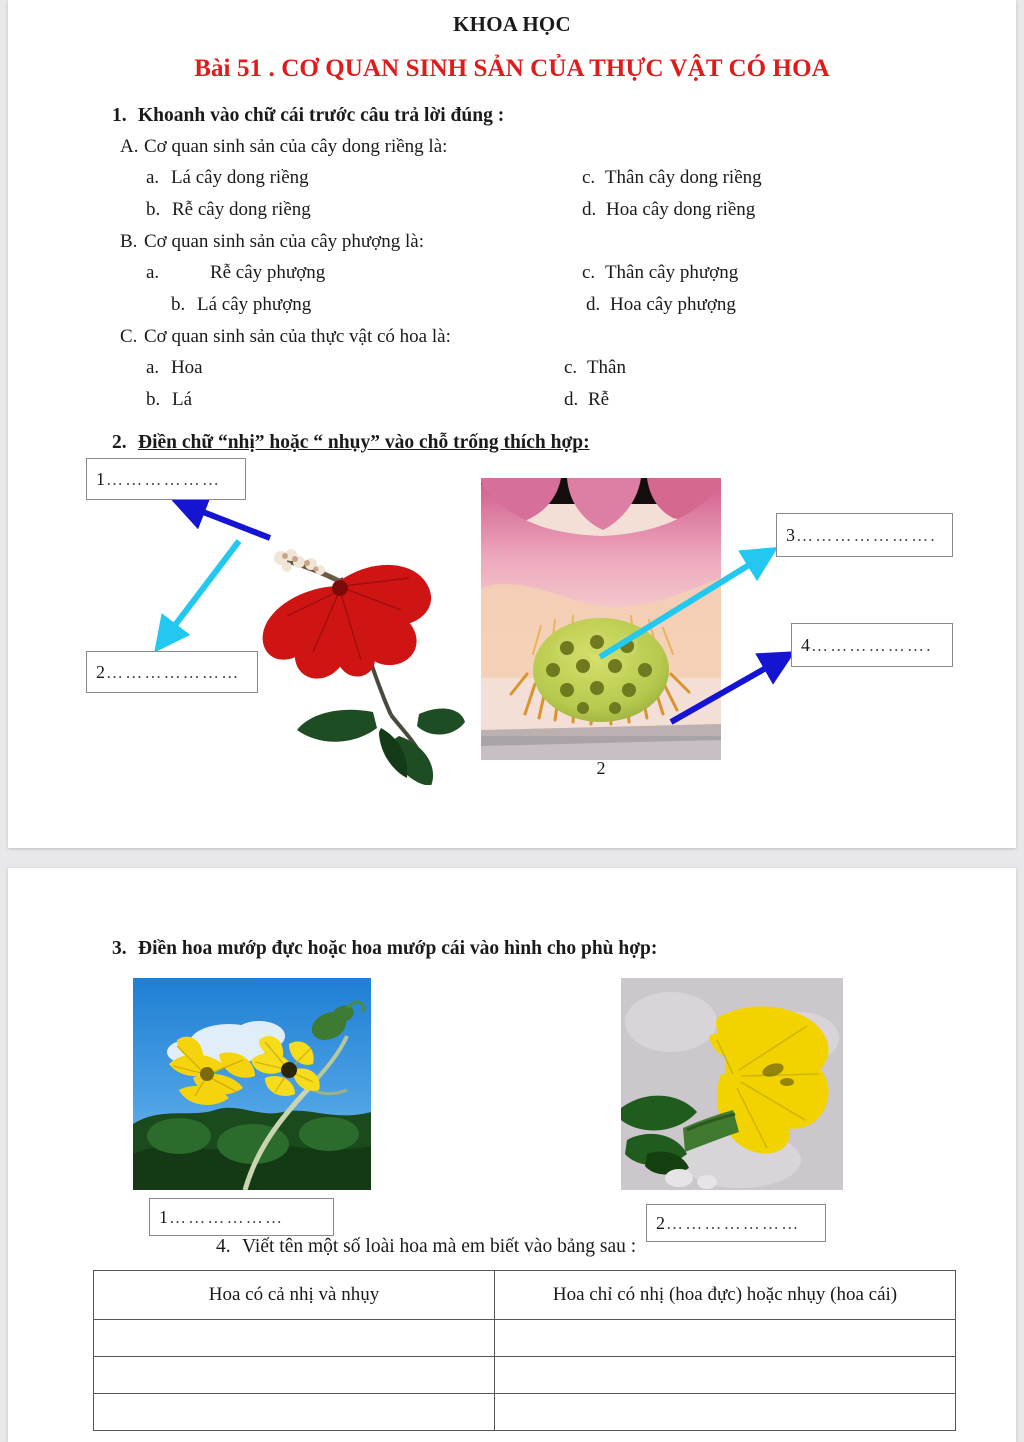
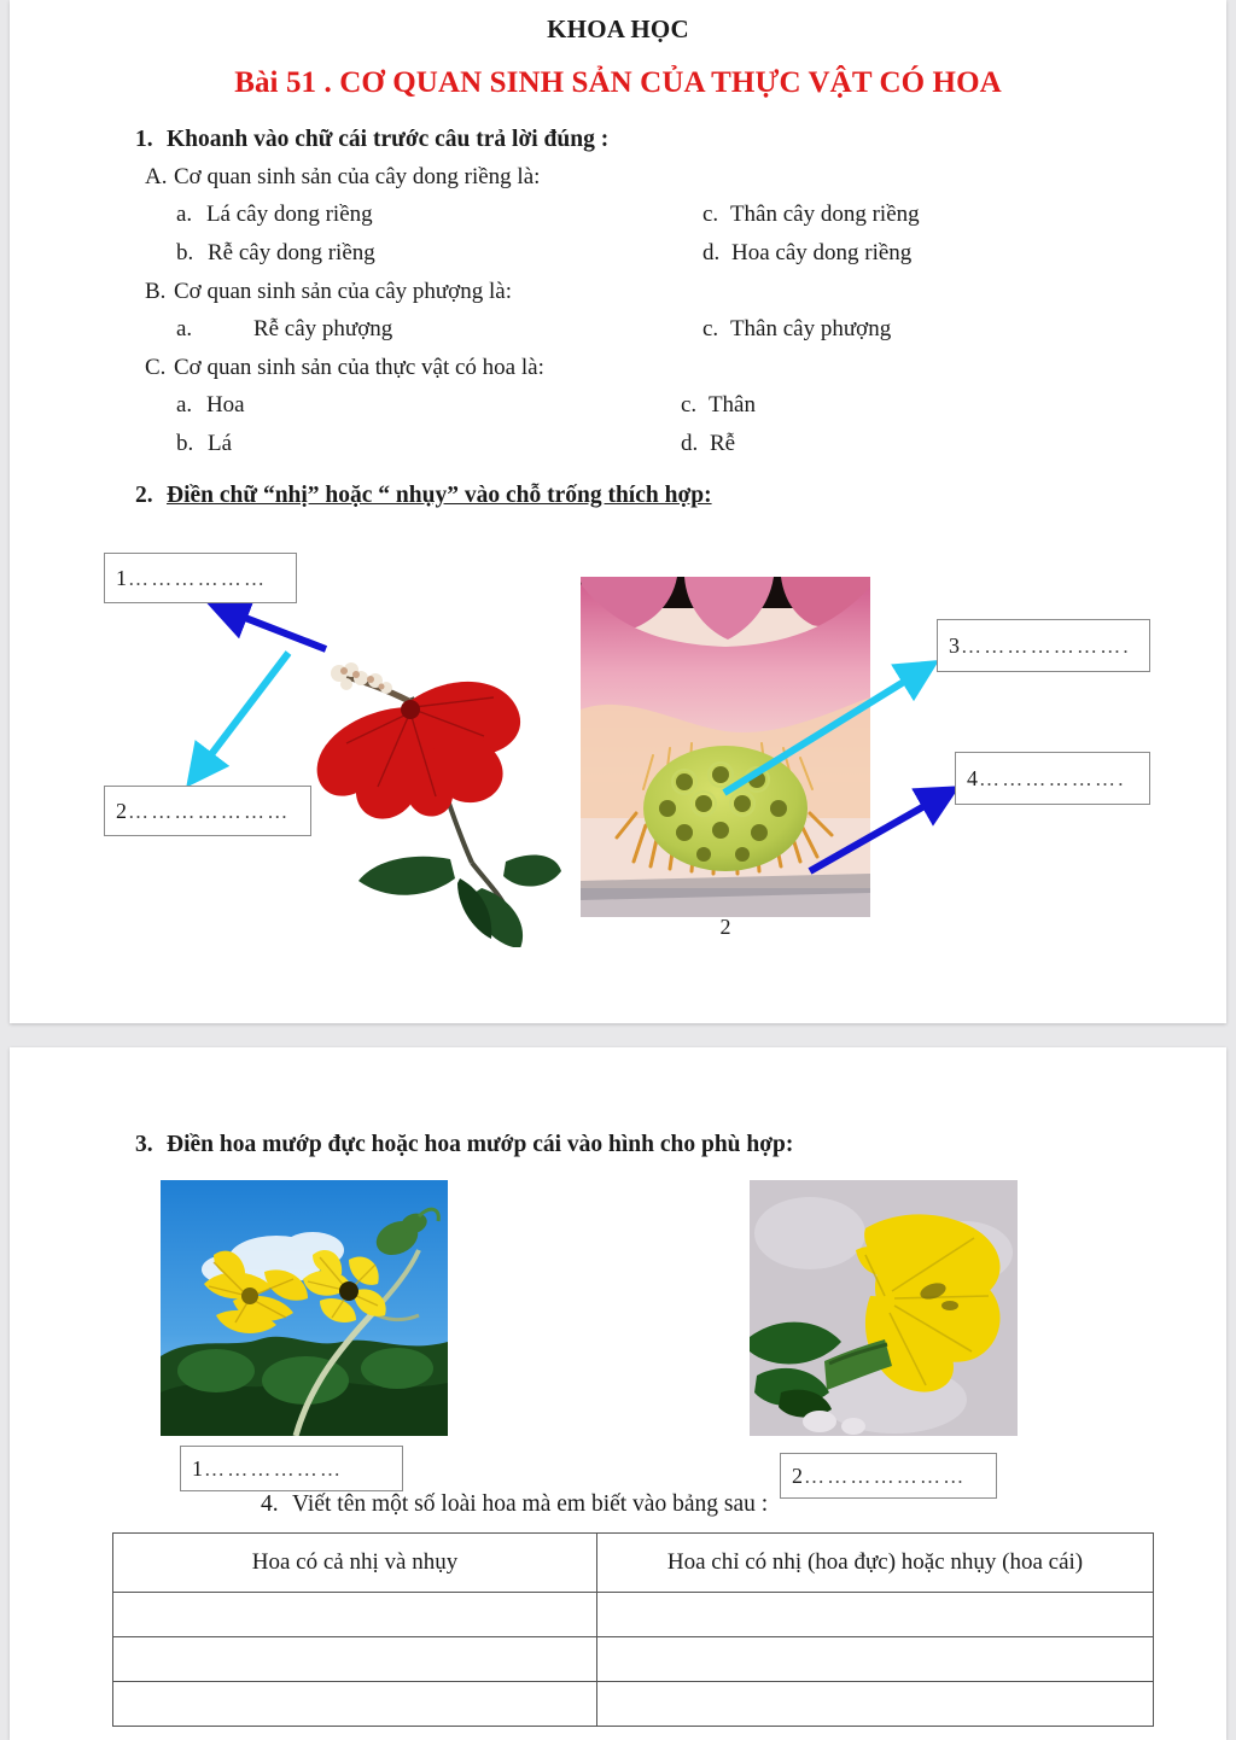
  KHOA HỌC
  Bài 51 . CƠ QUAN SINH SẢN CỦA THỰC VẬT CÓ HOA
  1. Khoanh vào chữ cái trước câu trả lời đúng :
  A. Cơ quan sinh sản của cây dong riềng là:
  a. Lá cây dong riềng
  c. Thân cây dong riềng
  b. Rễ cây dong riềng
  d. Hoa cây dong riềng
  B. Cơ quan sinh sản của cây phượng là:
  a. Rễ cây phượng
  c. Thân cây phượng
- b. Lá cây phượng
- d. Hoa cây phượng
  C. Cơ quan sinh sản của thực vật có hoa là:
  a. Hoa
  c. Thân
  b. Lá
  d. Rễ
  2. Điền chữ “nhị” hoặc “ nhụy” vào chỗ trống thích hợp:
  2
  1
  ………………
  2
  …………………
  3
  ………………….
  4
  ……………….
  3. Điền hoa mướp đực hoặc hoa mướp cái vào hình cho phù hợp:
  1
  ………………
  2
  …………………
  4. Viết tên một số loài hoa mà em biết vào bảng sau :
  Hoa có cả nhị và nhụy	Hoa chỉ có nhị (hoa đực) hoặc nhụy (hoa cái)
